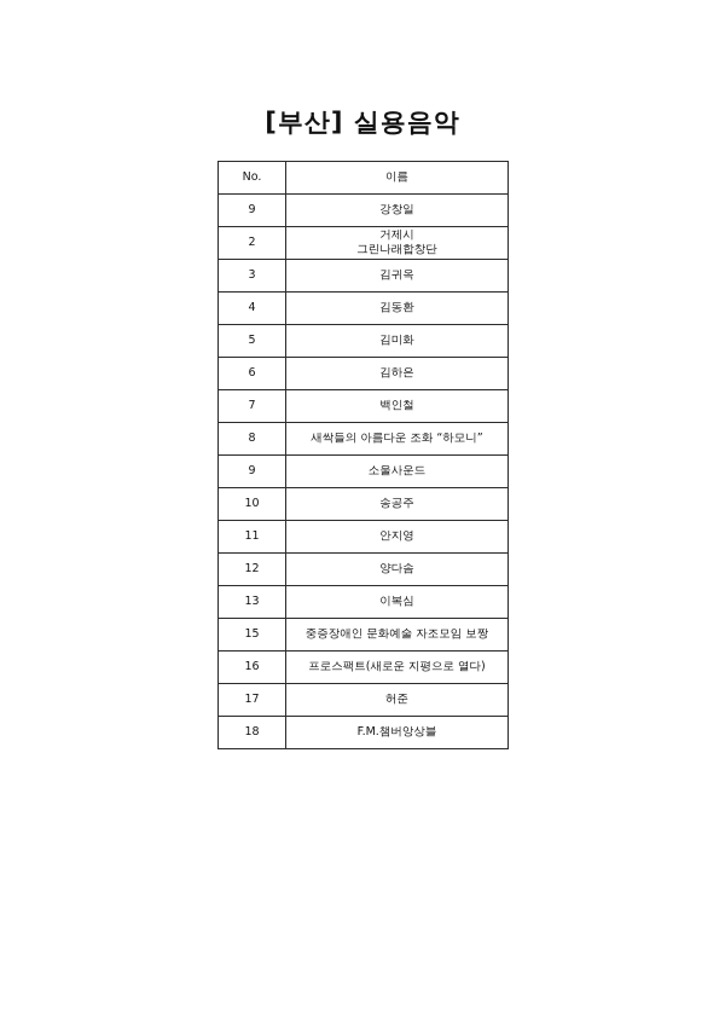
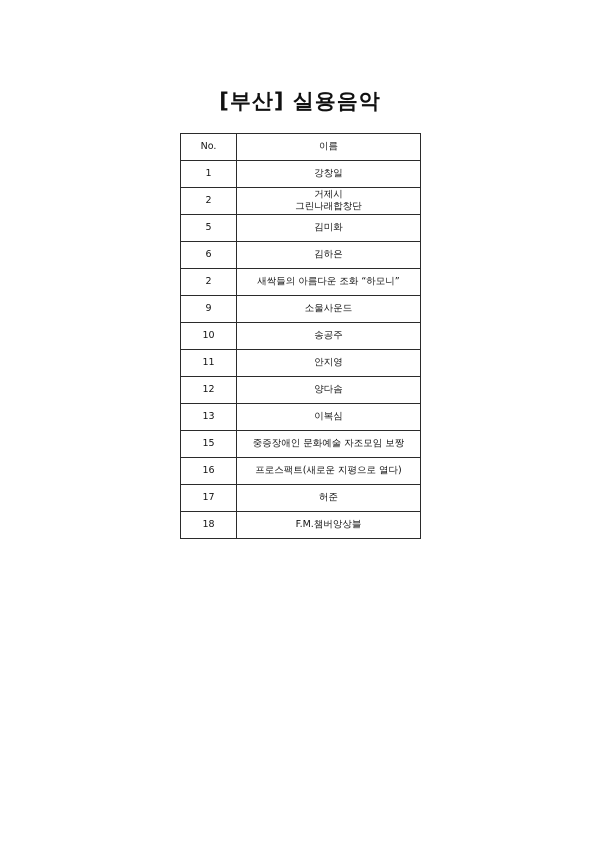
  [부산] 실용음악
  No.	이름
- 9	강창일
+ 1	강창일
  2	거제시 그린나래합창단
- 3	김귀옥
- 4	김동환
  5	김미화
  6	김하은
- 7	백인철
- 8	새싹들의 아름다운 조화 “하모니”
+ 2	새싹들의 아름다운 조화 “하모니”
  9	소울사운드
  10	송공주
  11	안지영
  12	양다솜
  13	이복심
  15	중증장애인 문화예술 자조모임 보짱
  16	프로스팩트(새로운 지평으로 열다)
  17	허준
  18	F.M.챔버앙상블
